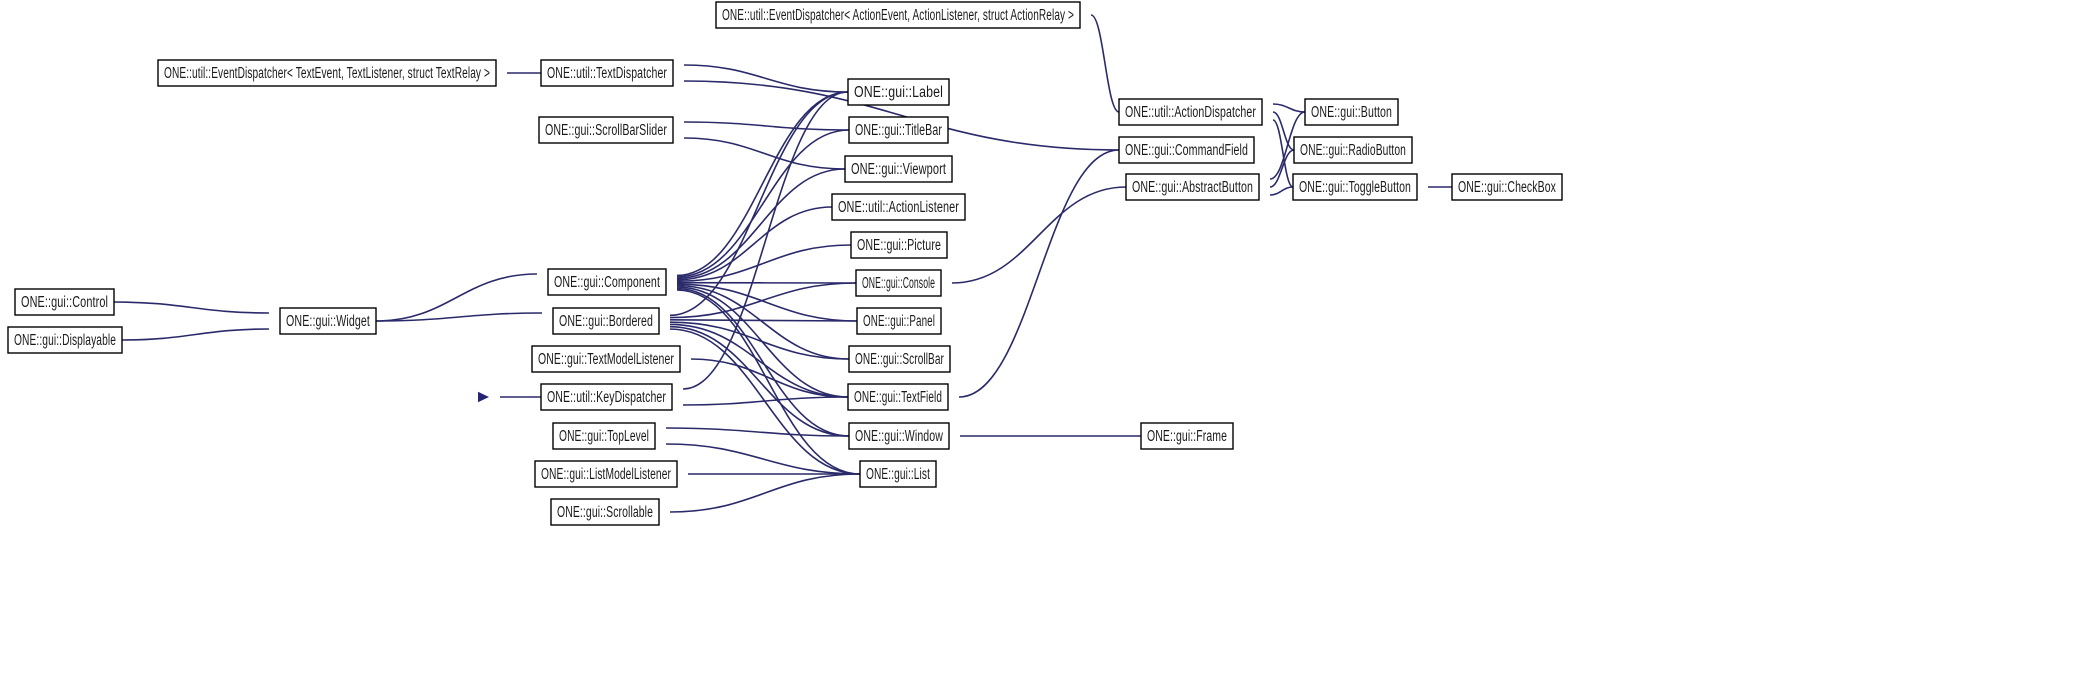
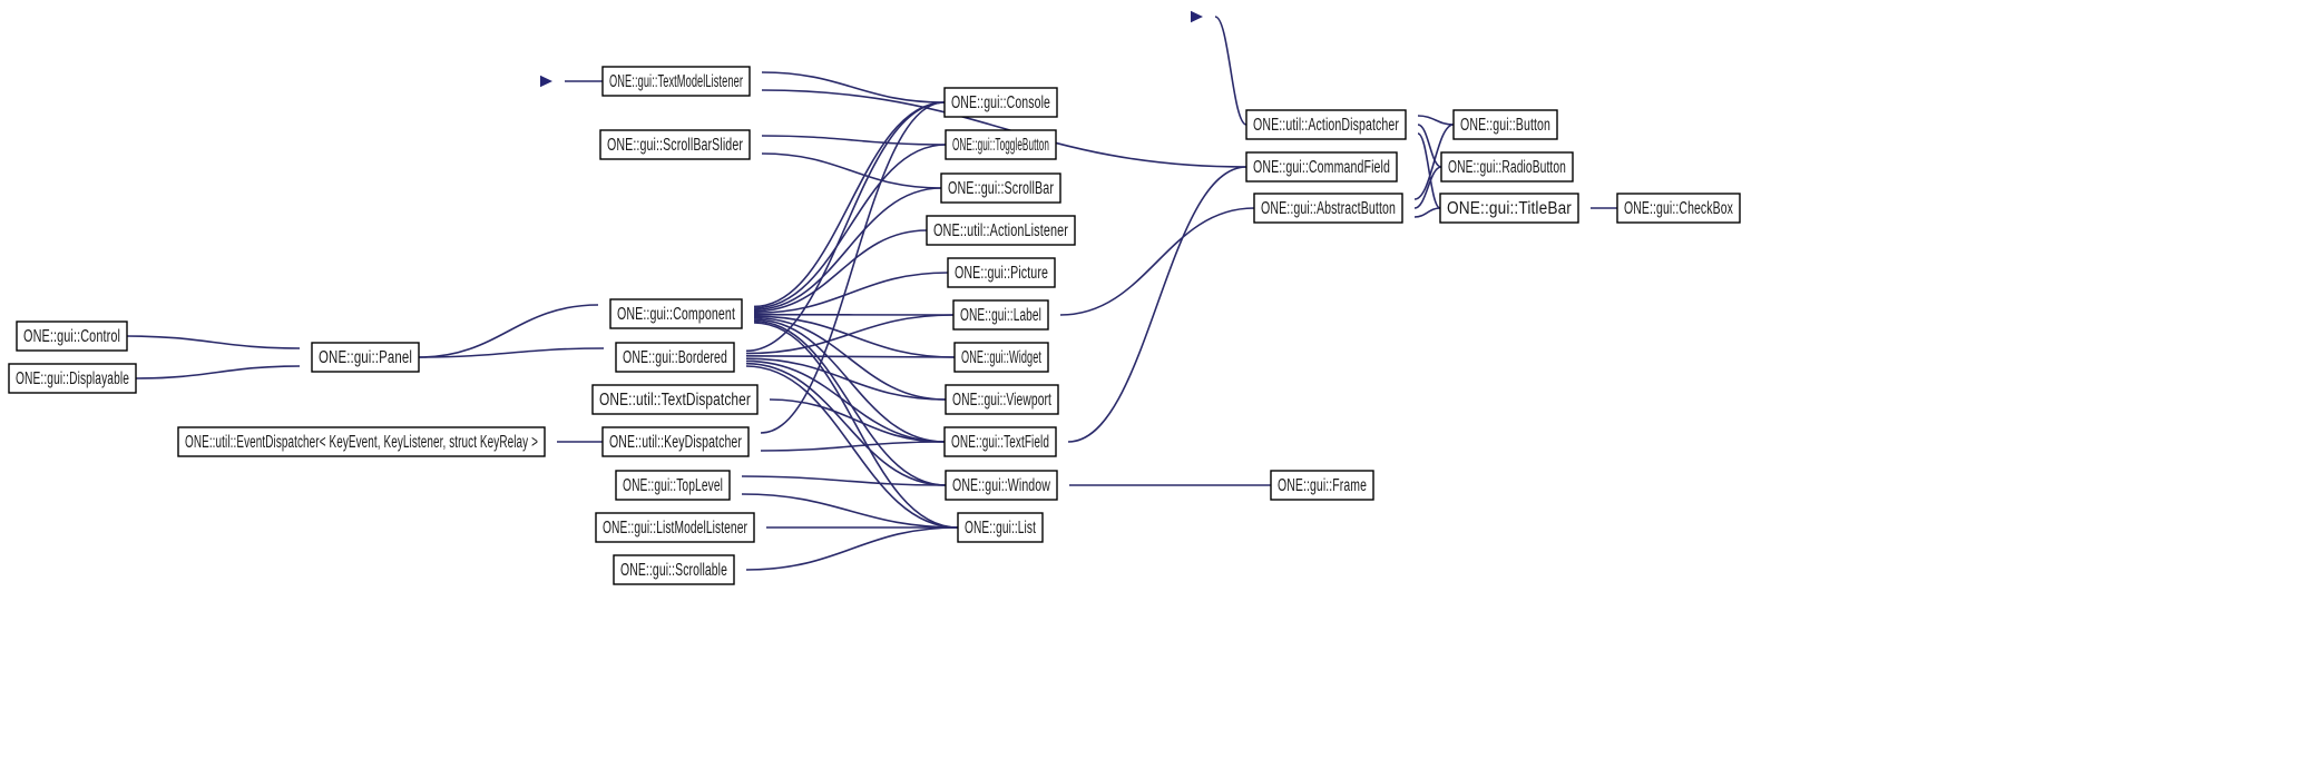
- ONE::util::EventDispatcher< ActionEvent, ActionListener, struct ActionRelay >
- ONE::util::EventDispatcher< TextEvent, TextListener, struct TextRelay >
- ONE::util::TextDispatcher
+ ONE::gui::TextModelListener
- ONE::gui::Label
+ ONE::gui::Console
  ONE::gui::ScrollBarSlider
- ONE::gui::TitleBar
+ ONE::gui::ToggleButton
- ONE::gui::Viewport
+ ONE::gui::ScrollBar
  ONE::util::ActionListener
  ONE::gui::Picture
- ONE::gui::Console
+ ONE::gui::Label
  ONE::gui::Component
  ONE::gui::Control
- ONE::gui::Widget
+ ONE::gui::Panel
  ONE::gui::Bordered
- ONE::gui::Panel
+ ONE::gui::Widget
  ONE::gui::Displayable
- ONE::gui::TextModelListener
+ ONE::util::TextDispatcher
- ONE::gui::ScrollBar
+ ONE::gui::Viewport
+ ONE::util::EventDispatcher< KeyEvent, KeyListener, struct KeyRelay >
  ONE::util::KeyDispatcher
  ONE::gui::TextField
  ONE::gui::TopLevel
  ONE::gui::Window
  ONE::gui::Frame
  ONE::gui::ListModelListener
  ONE::gui::List
  ONE::gui::Scrollable
  ONE::util::ActionDispatcher
  ONE::gui::CommandField
  ONE::gui::AbstractButton
  ONE::gui::Button
  ONE::gui::RadioButton
- ONE::gui::ToggleButton
+ ONE::gui::TitleBar
  ONE::gui::CheckBox
